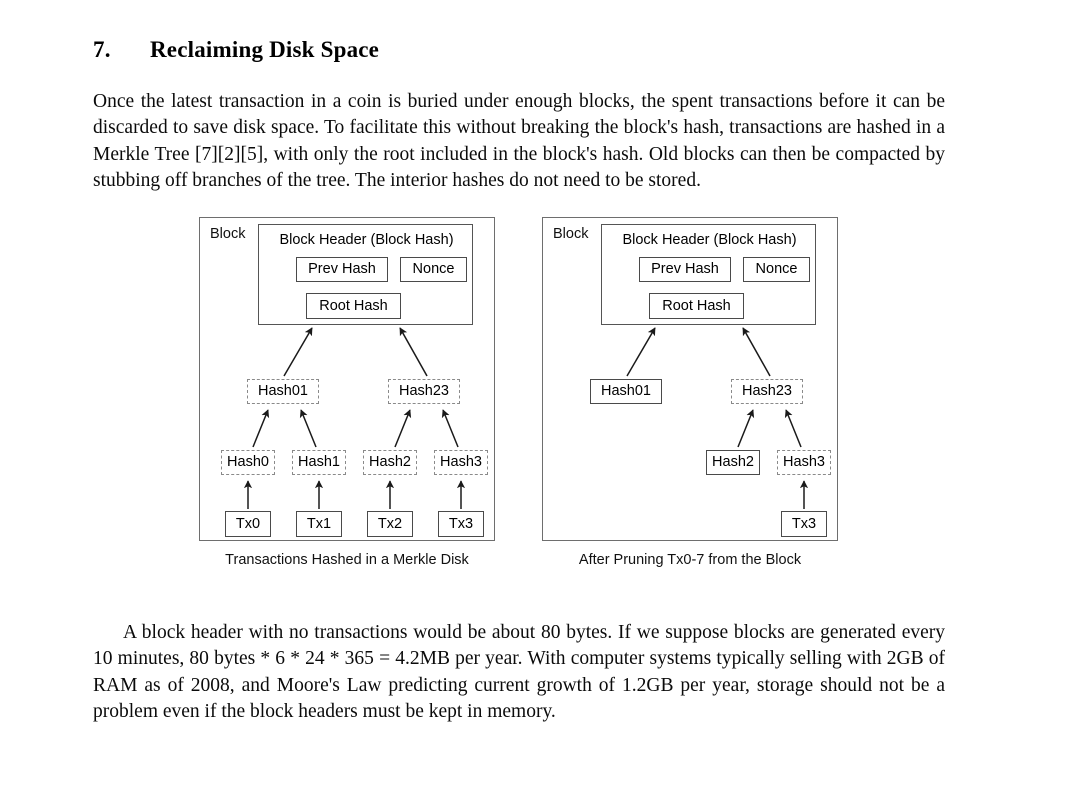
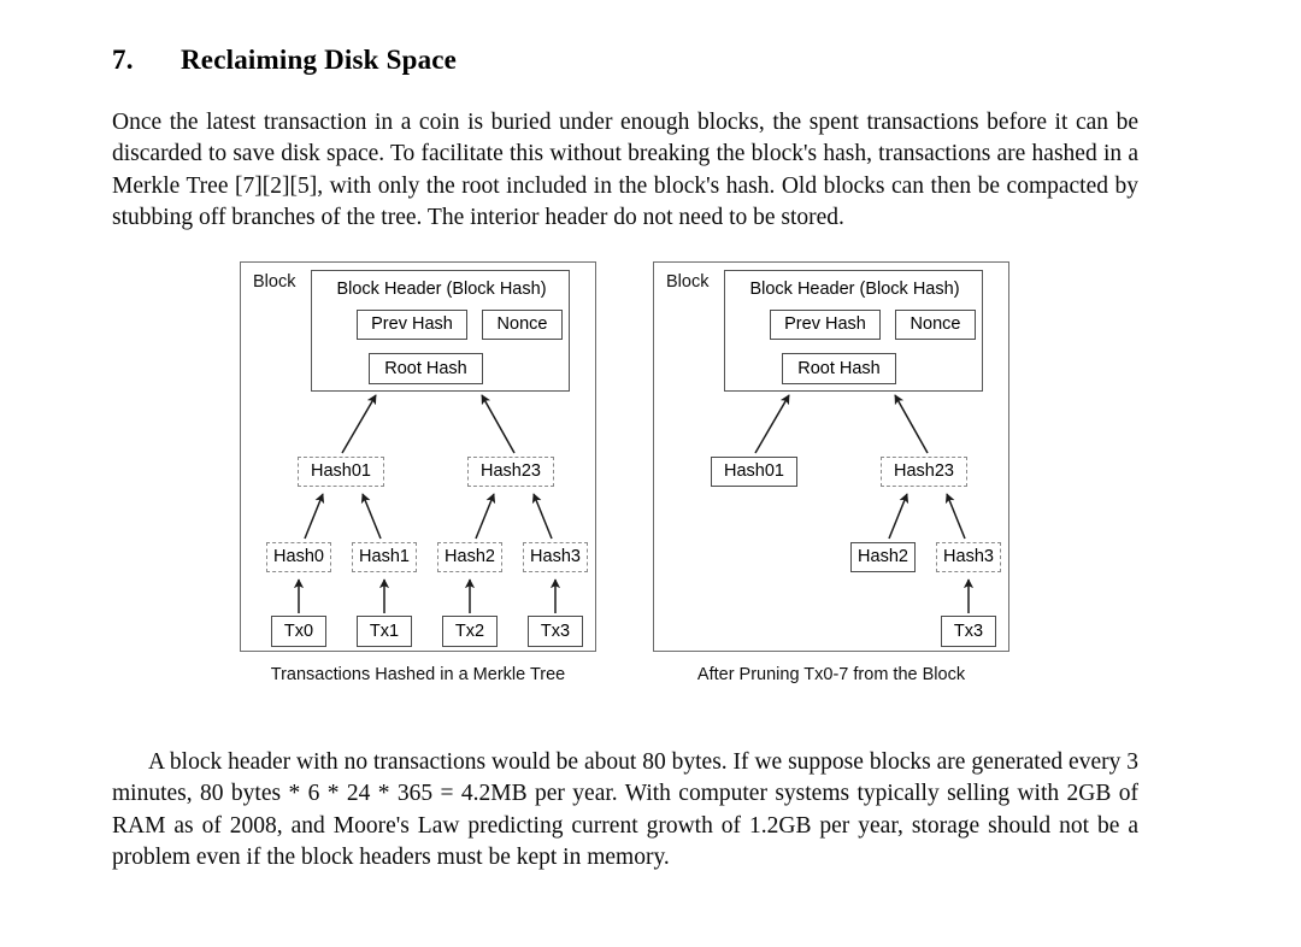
  7. Reclaiming Disk Space
- Once the latest transaction in a coin is buried under enough blocks, the spent transactions before it can be discarded to save disk space. To facilitate this without breaking the block's hash, transactions are hashed in a Merkle Tree [7][2][5], with only the root included in the block's hash. Old blocks can then be compacted by stubbing off branches of the tree. The interior hashes do not need to be stored.
+ Once the latest transaction in a coin is buried under enough blocks, the spent transactions before it can be discarded to save disk space. To facilitate this without breaking the block's hash, transactions are hashed in a Merkle Tree [7][2][5], with only the root included in the block's hash. Old blocks can then be compacted by stubbing off branches of the tree. The interior header do not need to be stored.
  Block
  Block Header (Block Hash)
  Prev Hash
  Nonce
  Root Hash
  Hash01
  Hash23
  Hash0
  Hash1
  Hash2
  Hash3
  Tx0
  Tx1
  Tx2
  Tx3
  Block
  Block Header (Block Hash)
  Prev Hash
  Nonce
  Root Hash
  Hash01
  Hash23
  Hash2
  Hash3
  Tx3
- Transactions Hashed in a Merkle Disk
+ Transactions Hashed in a Merkle Tree
  After Pruning Tx0-7 from the Block
- A block header with no transactions would be about 80 bytes. If we suppose blocks are generated every 10 minutes, 80 bytes * 6 * 24 * 365 = 4.2MB per year. With computer systems typically selling with 2GB of RAM as of 2008, and Moore's Law predicting current growth of 1.2GB per year, storage should not be a problem even if the block headers must be kept in memory.
+ A block header with no transactions would be about 80 bytes. If we suppose blocks are generated every 3 minutes, 80 bytes * 6 * 24 * 365 = 4.2MB per year. With computer systems typically selling with 2GB of RAM as of 2008, and Moore's Law predicting current growth of 1.2GB per year, storage should not be a problem even if the block headers must be kept in memory.
